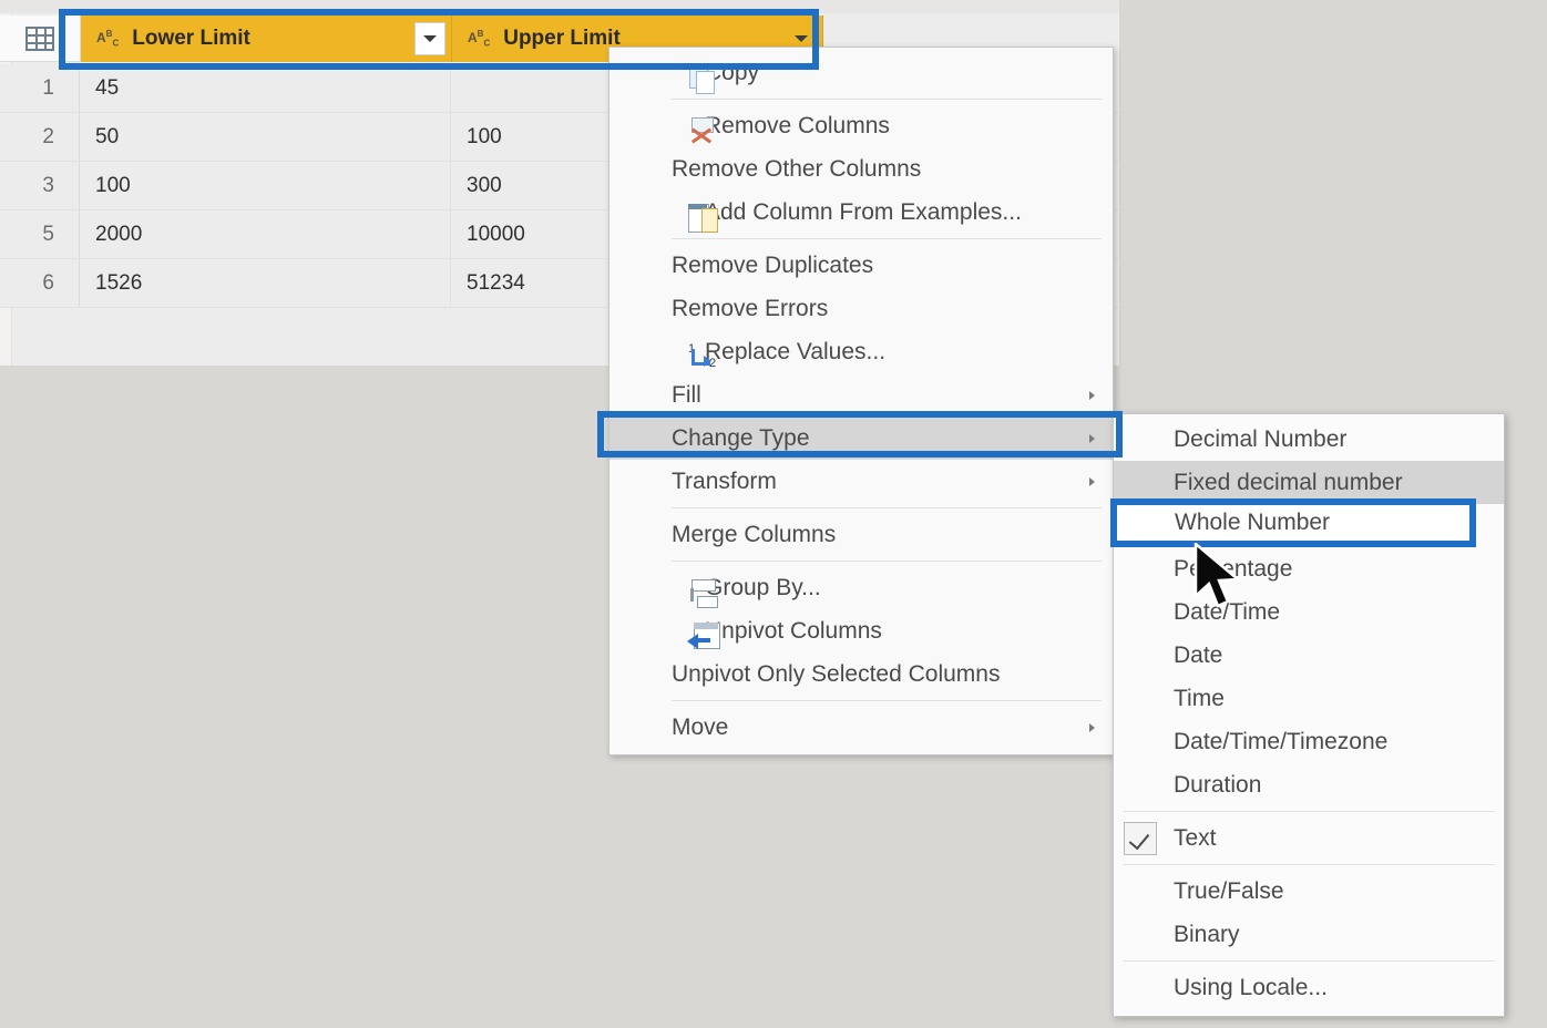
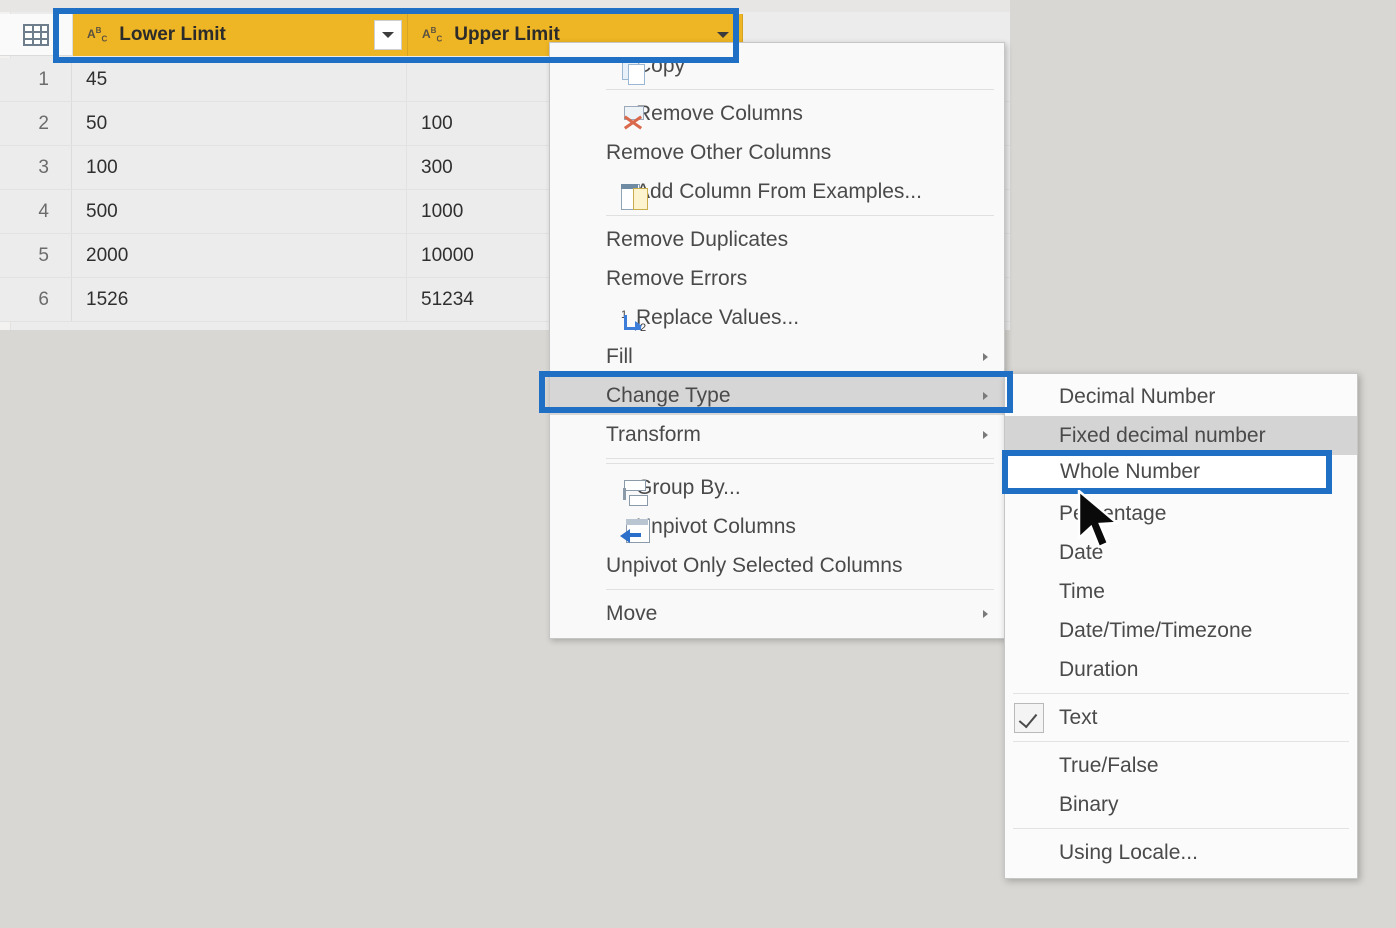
  ABC
  Lower Limit
  ABC
  Upper Limit
  1
  45
  2
  50
  100
  3
  100
  300
+ 4
+ 500
+ 1000
  5
  2000
  10000
  6
  1526
  51234
  opy
  emove Columns
  Remove Other Columns
  dd Column From Examples...
  Remove Duplicates
  Remove Errors
  1
  2
  Replace Values...
  Fill
  Change Type
  Transform
- Merge Columns
  roup By...
  npivot Columns
  Unpivot Only Selected Columns
  Move
  Decimal Number
  Fixed decimal number
  Pentage
- Date/Time
  Date
  Time
  Date/Time/Timezone
  Duration
  Text
  True/False
  Binary
  Using Locale...
  Whole Number
